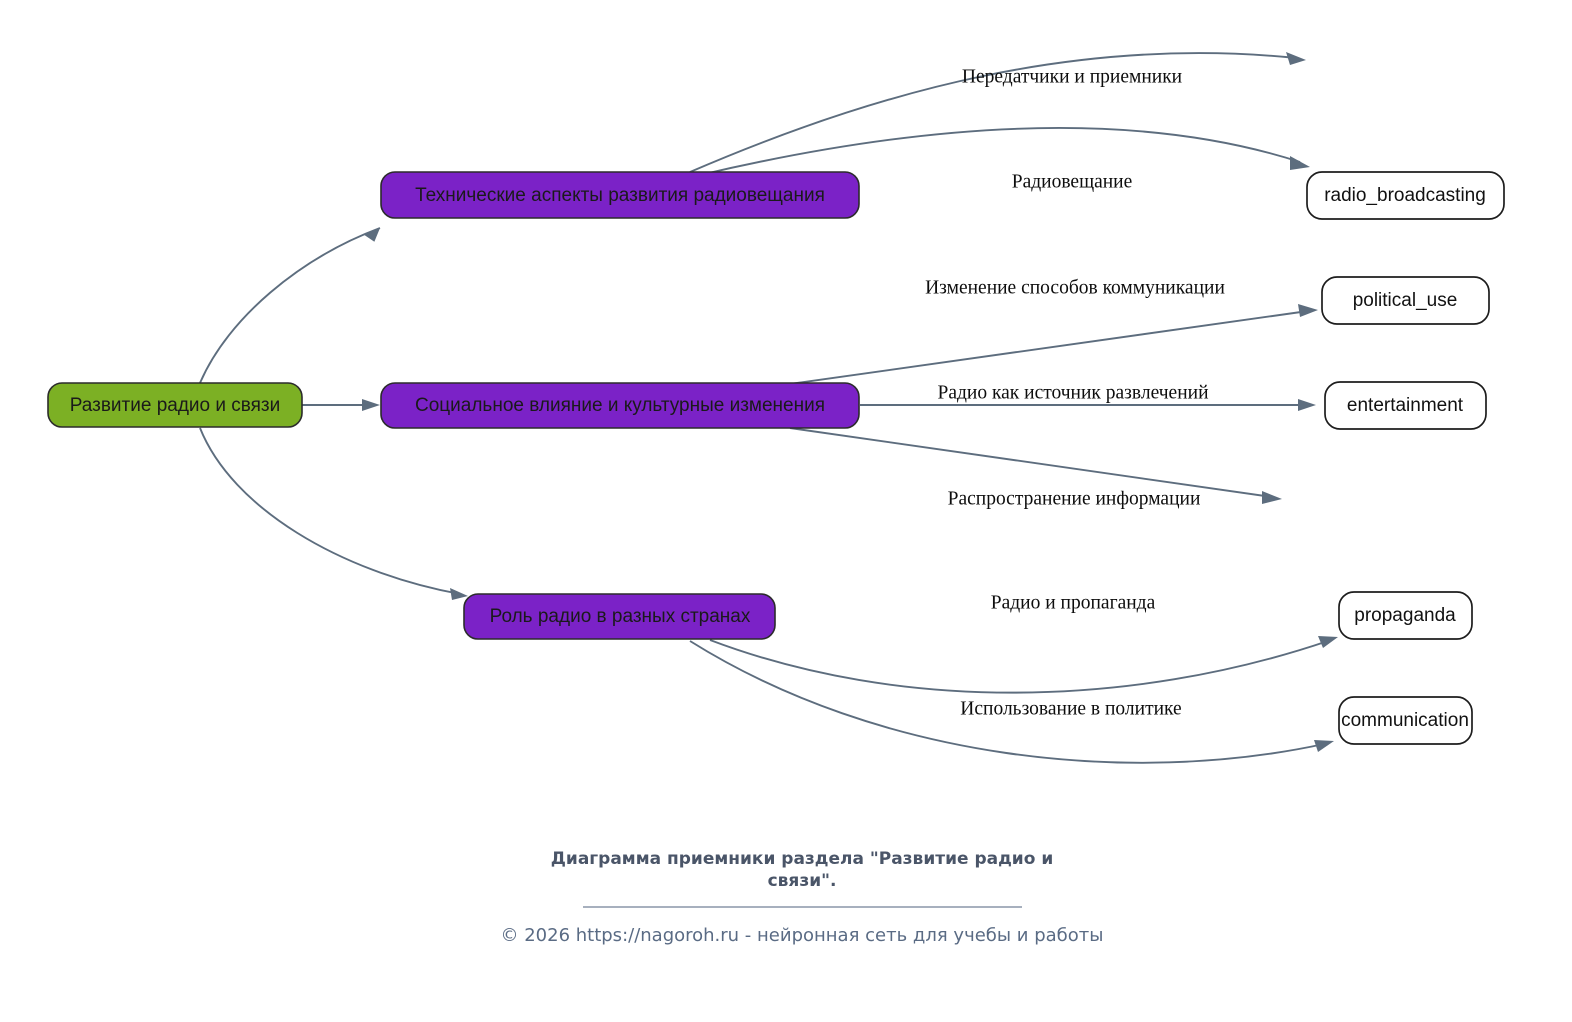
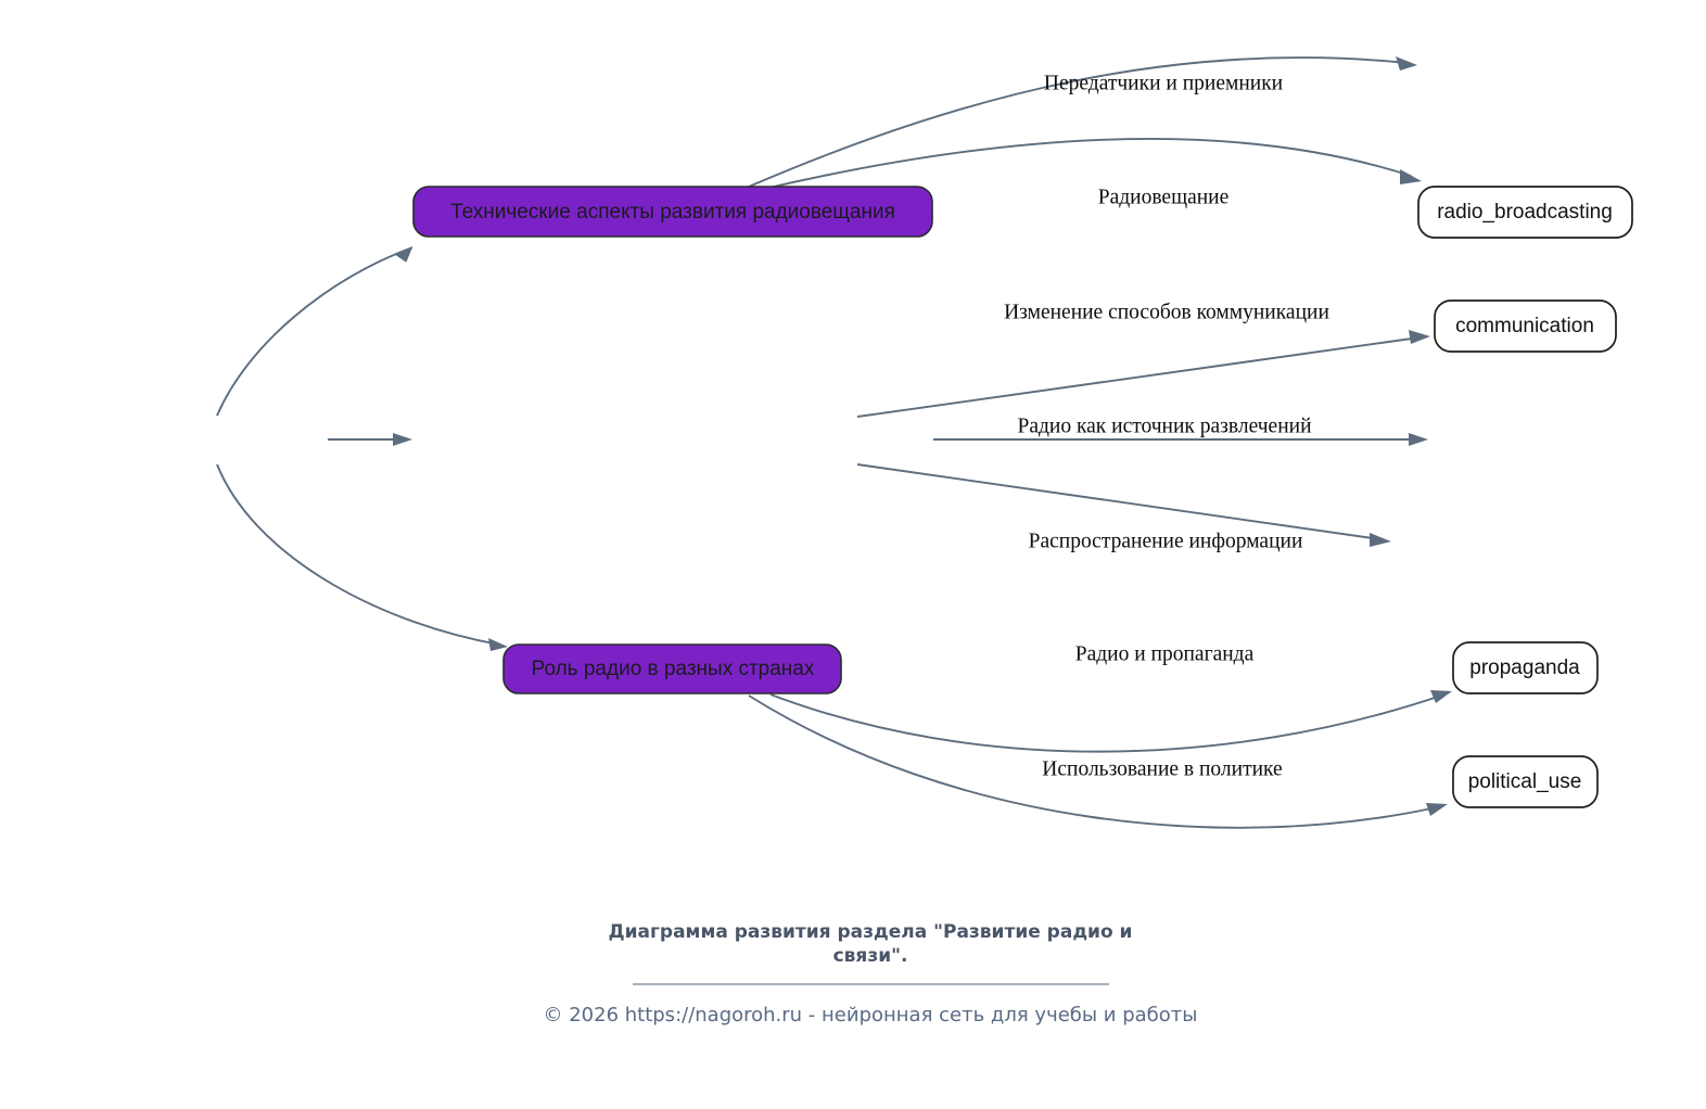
  Передатчики и приемники
  Радиовещание
  Изменение способов коммуникации
  Радио как источник развлечений
  Распространение информации
  Радио и пропаганда
  Использование в политике
- Развитие радио и связи
  Технические аспекты развития радиовещания
- Социальное влияние и культурные изменения
  Роль радио в разных странах
  radio_broadcasting
- political_use
+ communication
- entertainment
  propaganda
- communication
+ political_use
- Диаграмма приемники раздела "Развитие радио и
+ Диаграмма развития раздела "Развитие радио и
  связи".
  © 2026 https://nagoroh.ru - нейронная сеть для учебы и работы
